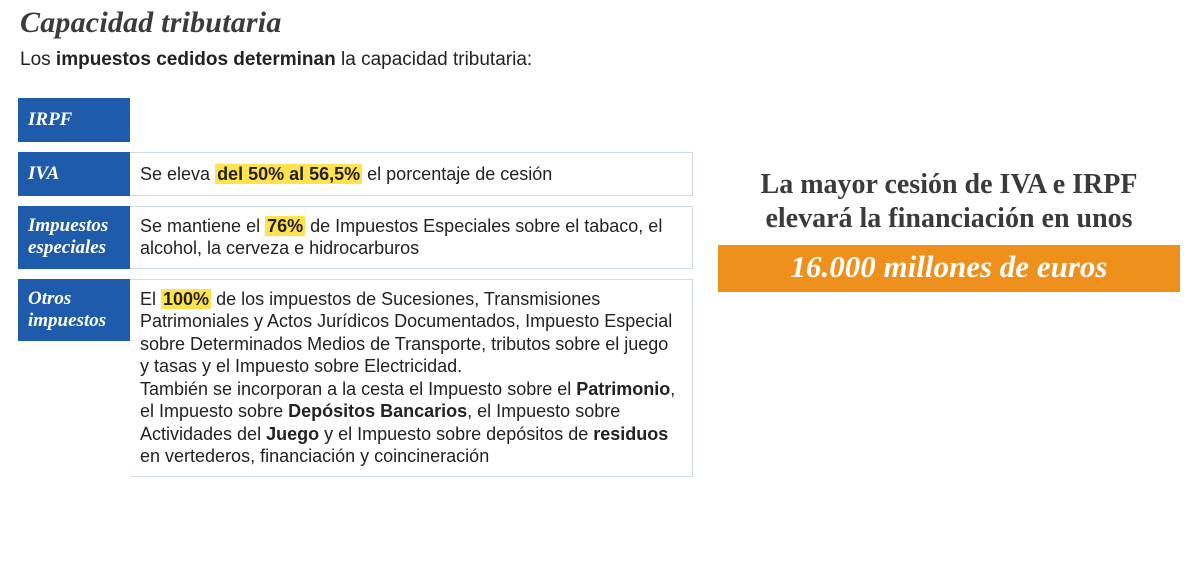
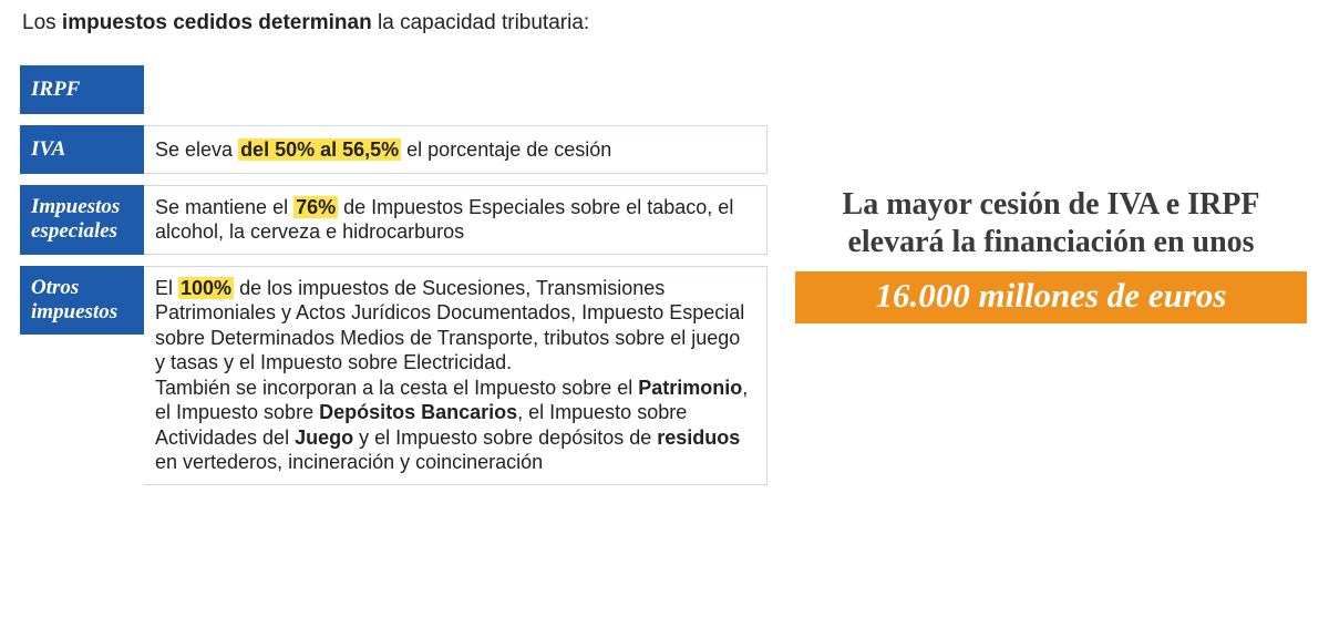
- Capacidad tributaria
  Los impuestos cedidos determinan la capacidad tributaria:
  IRPF
  IVA
  Se eleva del 50% al 56,5% el porcentaje de cesión
  Impuestos
  especiales
  Se mantiene el 76% de Impuestos Especiales sobre el tabaco, el alcohol, la cerveza e hidrocarburos
  Otros
  impuestos
  El 100% de los impuestos de Sucesiones, Transmisiones Patrimoniales y Actos Jurídicos Documentados, Impuesto Especial sobre Determinados Medios de Transporte, tributos sobre el juego y tasas y el Impuesto sobre Electricidad.
- También se incorporan a la cesta el Impuesto sobre el Patrimonio, el Impuesto sobre Depósitos Bancarios, el Impuesto sobre Actividades del Juego y el Impuesto sobre depósitos de residuos en vertederos, financiación y coincineración
+ También se incorporan a la cesta el Impuesto sobre el Patrimonio, el Impuesto sobre Depósitos Bancarios, el Impuesto sobre Actividades del Juego y el Impuesto sobre depósitos de residuos en vertederos, incineración y coincineración
  La mayor cesión de IVA e IRPF
  elevará la financiación en unos
  16.000 millones de euros
